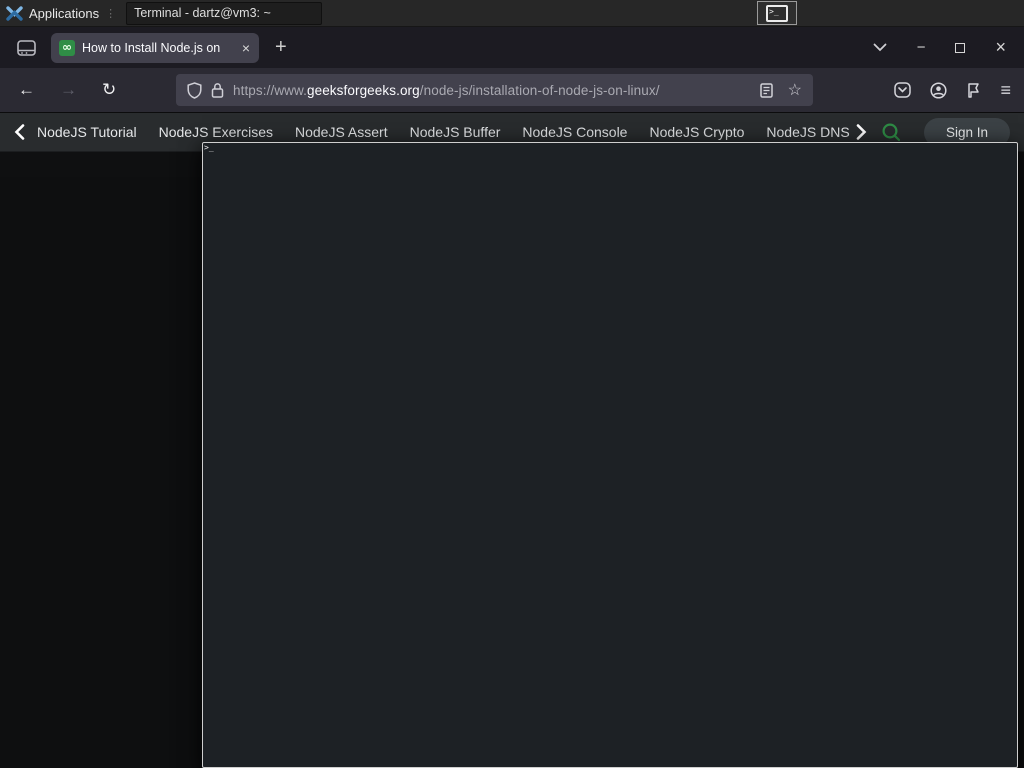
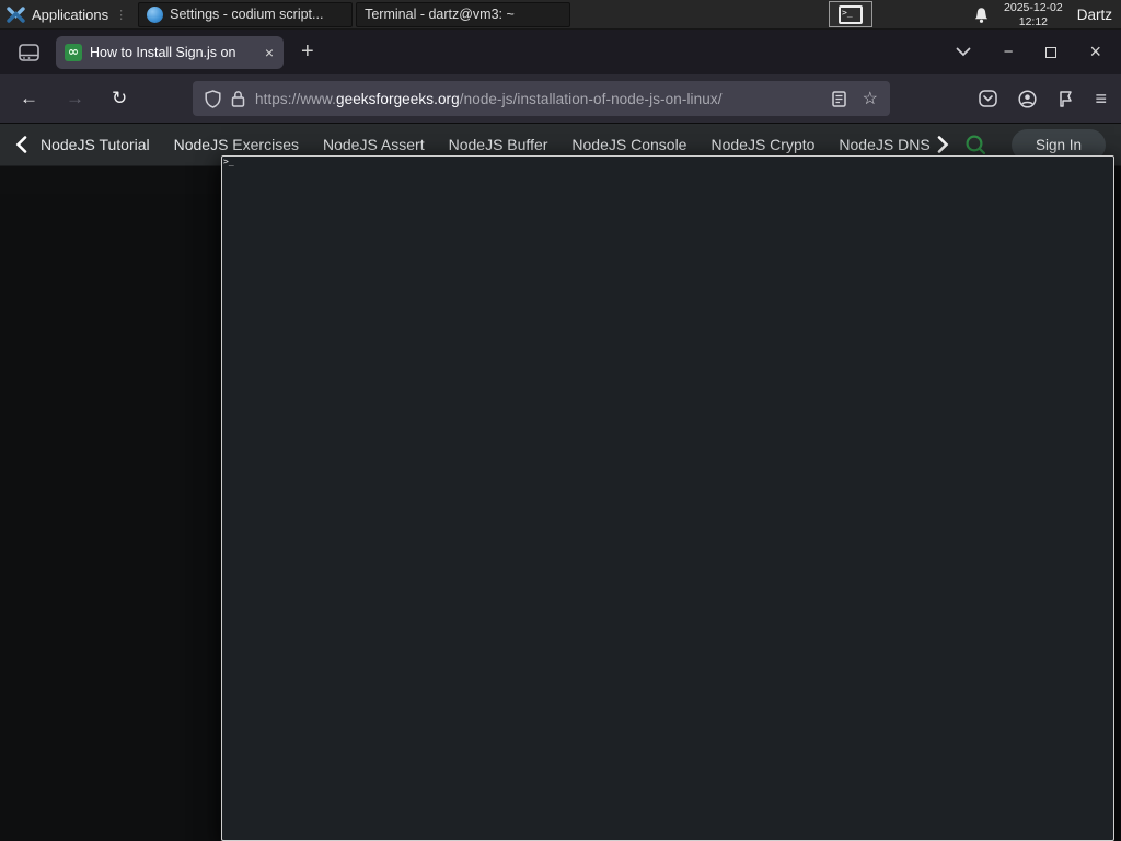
  Applications
  ⋮
+ Settings - codium script...
  Terminal - dartz@vm3: ~
+ 2025-12-02
+ 12:12
+ Dartz
  ∞
- How to Install Node.js on
+ How to Install Sign.js on
  ×
  +
  −
  ×
  ←
  →
  ↻
  https://www.geeksforgeeks.org/node-js/installation-of-node-js-on-linux/
  ☆
  ≡
  NodeJS Tutorial
  NodeJS Exercises
  NodeJS Assert
  NodeJS Buffer
  NodeJS Console
  NodeJS Crypto
  NodeJS DNS
  Sign In
